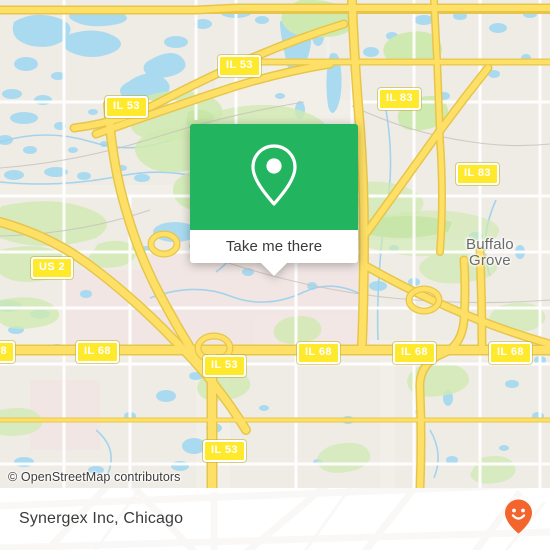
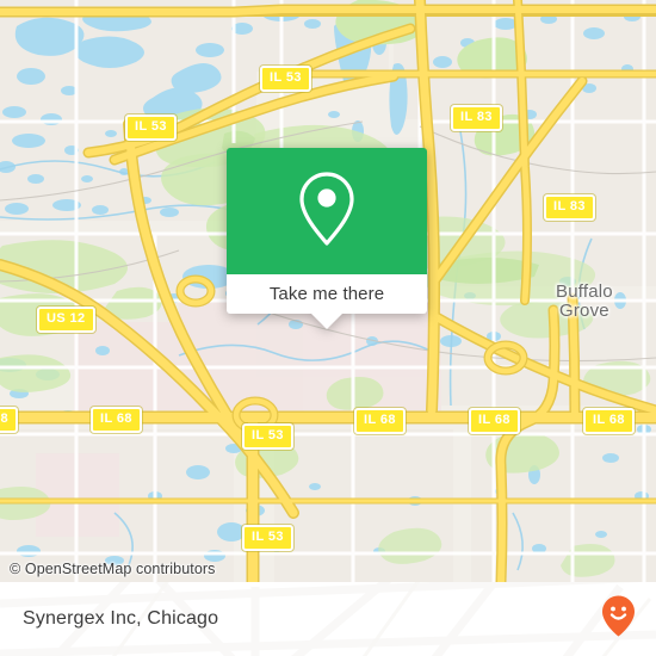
  IL 53
  IL 53
  IL 83
  IL 83
- US 2
+ US 12
  IL 68
  IL 53
  IL 68
  IL 68
  IL 68
  IL 53
  Buffalo
  Grove
  © OpenStreetMap contributors
  Take me there
  Synergex Inc, Chicago
